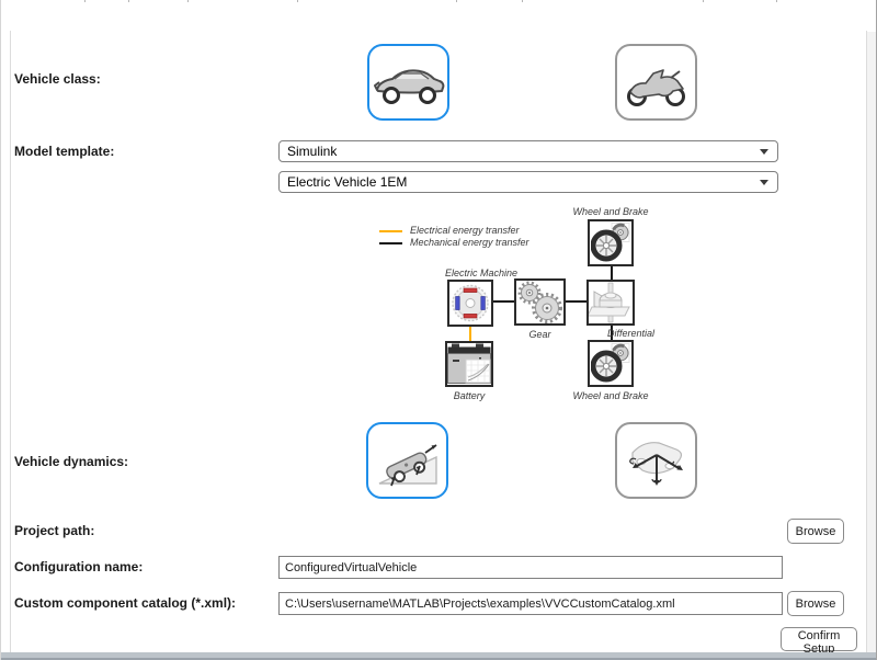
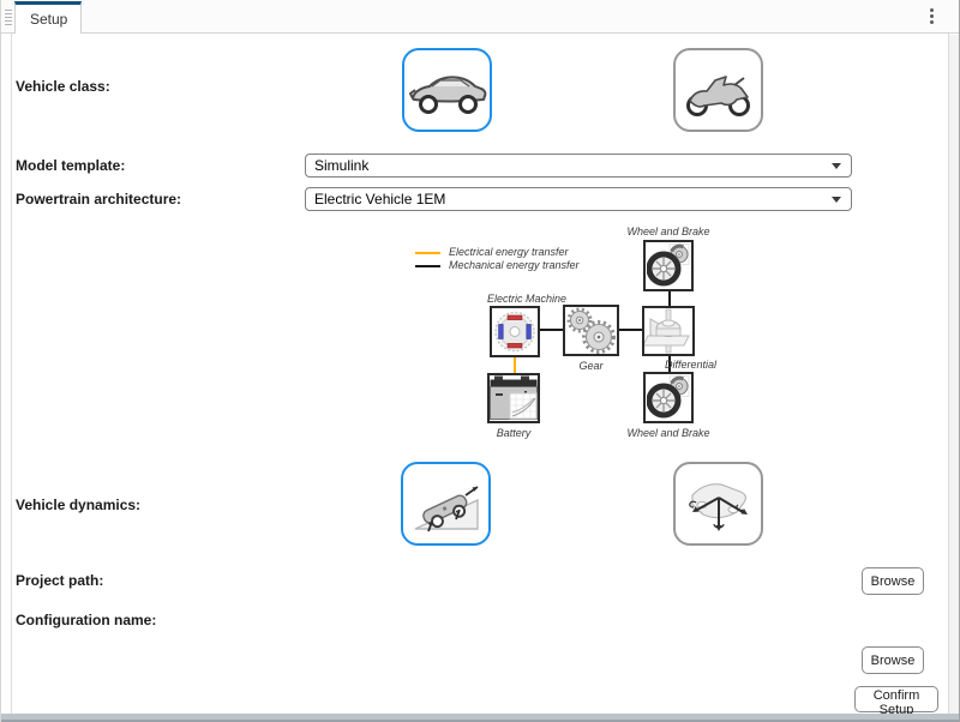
+ Setup
  Vehicle class:
  Model template:
  Simulink
+ Powertrain architecture:
  Electric Vehicle 1EM
  Electrical energy transfer
  Mechanical energy transfer
  Wheel and Brake
  Electric Machine
  Gear
  Differential
  Battery
  Wheel and Brake
  Vehicle dynamics:
  Project path:
  Browse
  Configuration name:
- ConfiguredVirtualVehicle
- Custom component catalog (*.xml):
- C:\Users\username\MATLAB\Projects\examples\VVCCustomCatalog.xml
  Browse
  Confirm Setup
